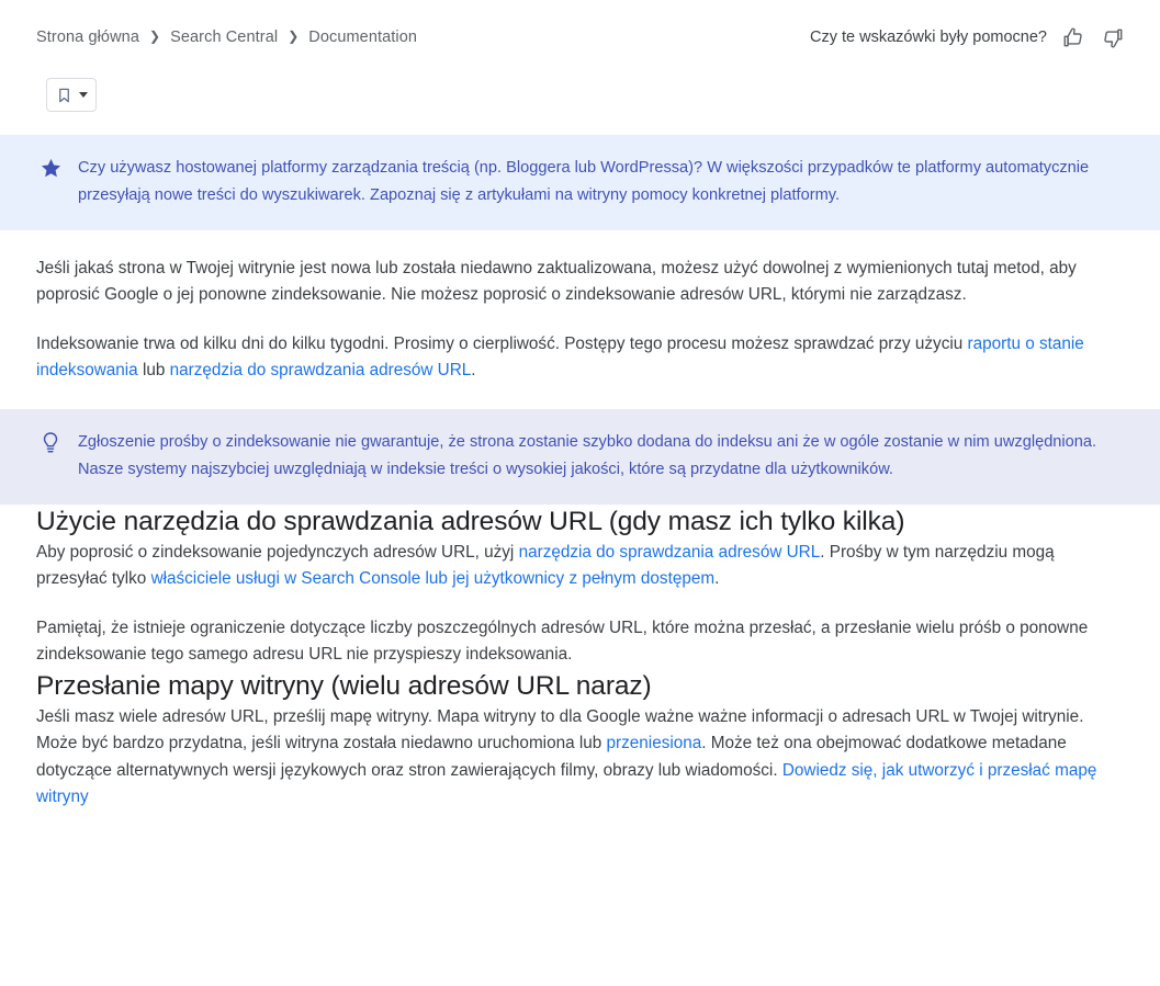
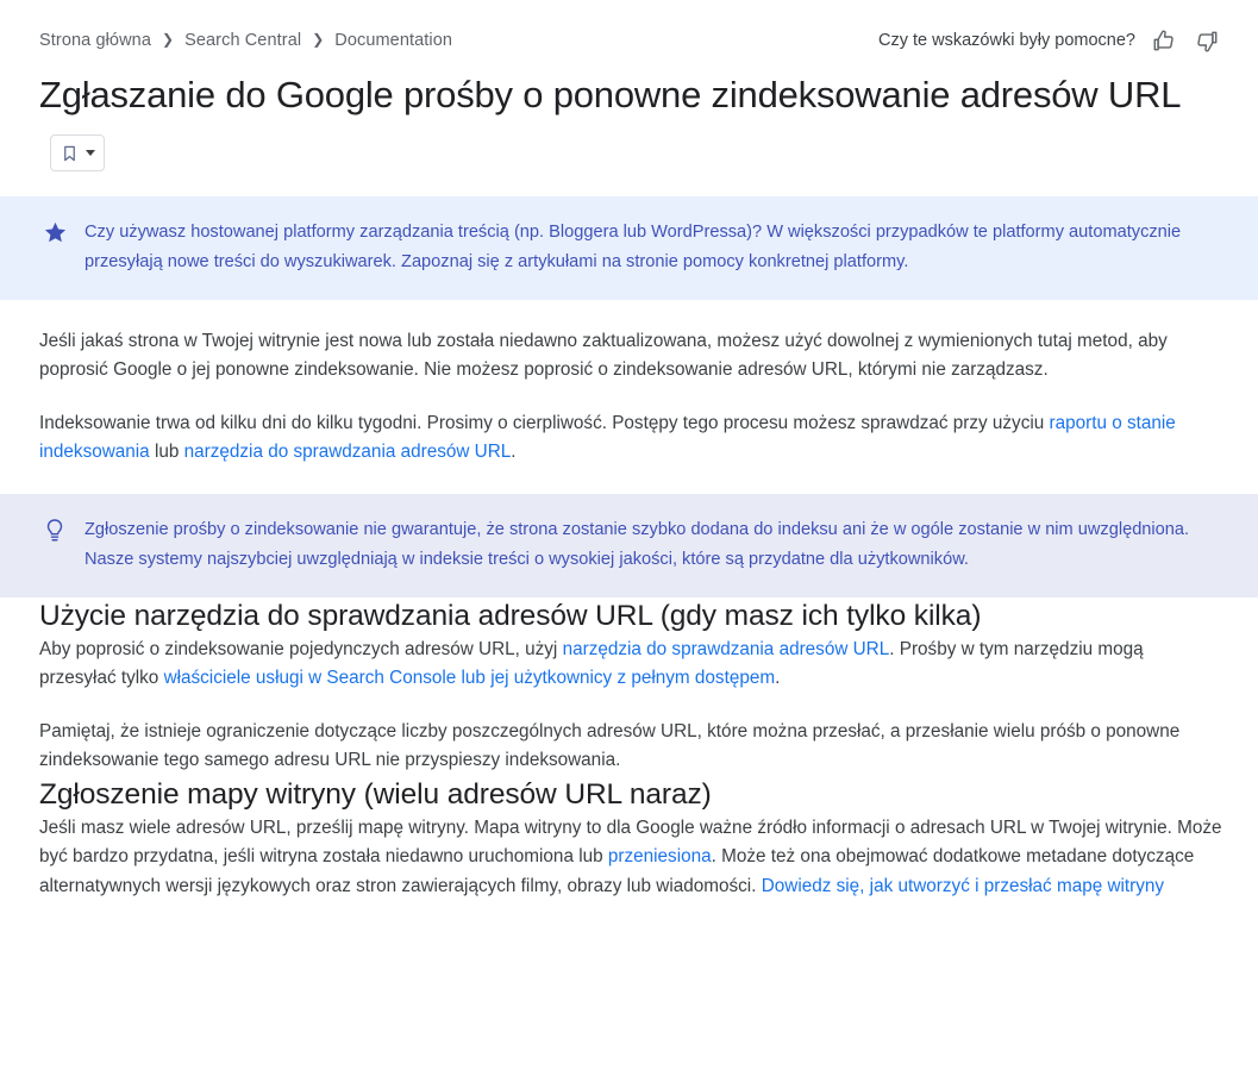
  Strona główna
  ❯
  Search Central
  ❯
  Documentation
  Czy te wskazówki były pomocne?
+ Zgłaszanie do Google prośby o ponowne zindeksowanie adresów URL
- Czy używasz hostowanej platformy zarządzania treścią (np. Bloggera lub WordPressa)? W większości przypadków te platformy automatycznie przesyłają nowe treści do wyszukiwarek. Zapoznaj się z artykułami na witryny pomocy konkretnej platformy.
+ Czy używasz hostowanej platformy zarządzania treścią (np. Bloggera lub WordPressa)? W większości przypadków te platformy automatycznie przesyłają nowe treści do wyszukiwarek. Zapoznaj się z artykułami na stronie pomocy konkretnej platformy.
  Jeśli jakaś strona w Twojej witrynie jest nowa lub została niedawno zaktualizowana, możesz użyć dowolnej z wymienionych tutaj metod, aby poprosić Google o jej ponowne zindeksowanie. Nie możesz poprosić o zindeksowanie adresów URL, którymi nie zarządzasz.
  Indeksowanie trwa od kilku dni do kilku tygodni. Prosimy o cierpliwość. Postępy tego procesu możesz sprawdzać przy użyciu raportu o stanie indeksowania lub narzędzia do sprawdzania adresów URL.
  Zgłoszenie prośby o zindeksowanie nie gwarantuje, że strona zostanie szybko dodana do indeksu ani że w ogóle zostanie w nim uwzględniona. Nasze systemy najszybciej uwzględniają w indeksie treści o wysokiej jakości, które są przydatne dla użytkowników.
  Użycie narzędzia do sprawdzania adresów URL (gdy masz ich tylko kilka)
  Aby poprosić o zindeksowanie pojedynczych adresów URL, użyj narzędzia do sprawdzania adresów URL. Prośby w tym narzędziu mogą przesyłać tylko właściciele usługi w Search Console lub jej użytkownicy z pełnym dostępem.
  Pamiętaj, że istnieje ograniczenie dotyczące liczby poszczególnych adresów URL, które można przesłać, a przesłanie wielu próśb o ponowne zindeksowanie tego samego adresu URL nie przyspieszy indeksowania.
- Przesłanie mapy witryny (wielu adresów URL naraz)
+ Zgłoszenie mapy witryny (wielu adresów URL naraz)
- Jeśli masz wiele adresów URL, prześlij mapę witryny. Mapa witryny to dla Google ważne ważne informacji o adresach URL w Twojej witrynie. Może być bardzo przydatna, jeśli witryna została niedawno uruchomiona lub przeniesiona. Może też ona obejmować dodatkowe metadane dotyczące alternatywnych wersji językowych oraz stron zawierających filmy, obrazy lub wiadomości. Dowiedz się, jak utworzyć i przesłać mapę witryny
+ Jeśli masz wiele adresów URL, prześlij mapę witryny. Mapa witryny to dla Google ważne źródło informacji o adresach URL w Twojej witrynie. Może być bardzo przydatna, jeśli witryna została niedawno uruchomiona lub przeniesiona. Może też ona obejmować dodatkowe metadane dotyczące alternatywnych wersji językowych oraz stron zawierających filmy, obrazy lub wiadomości. Dowiedz się, jak utworzyć i przesłać mapę witryny
